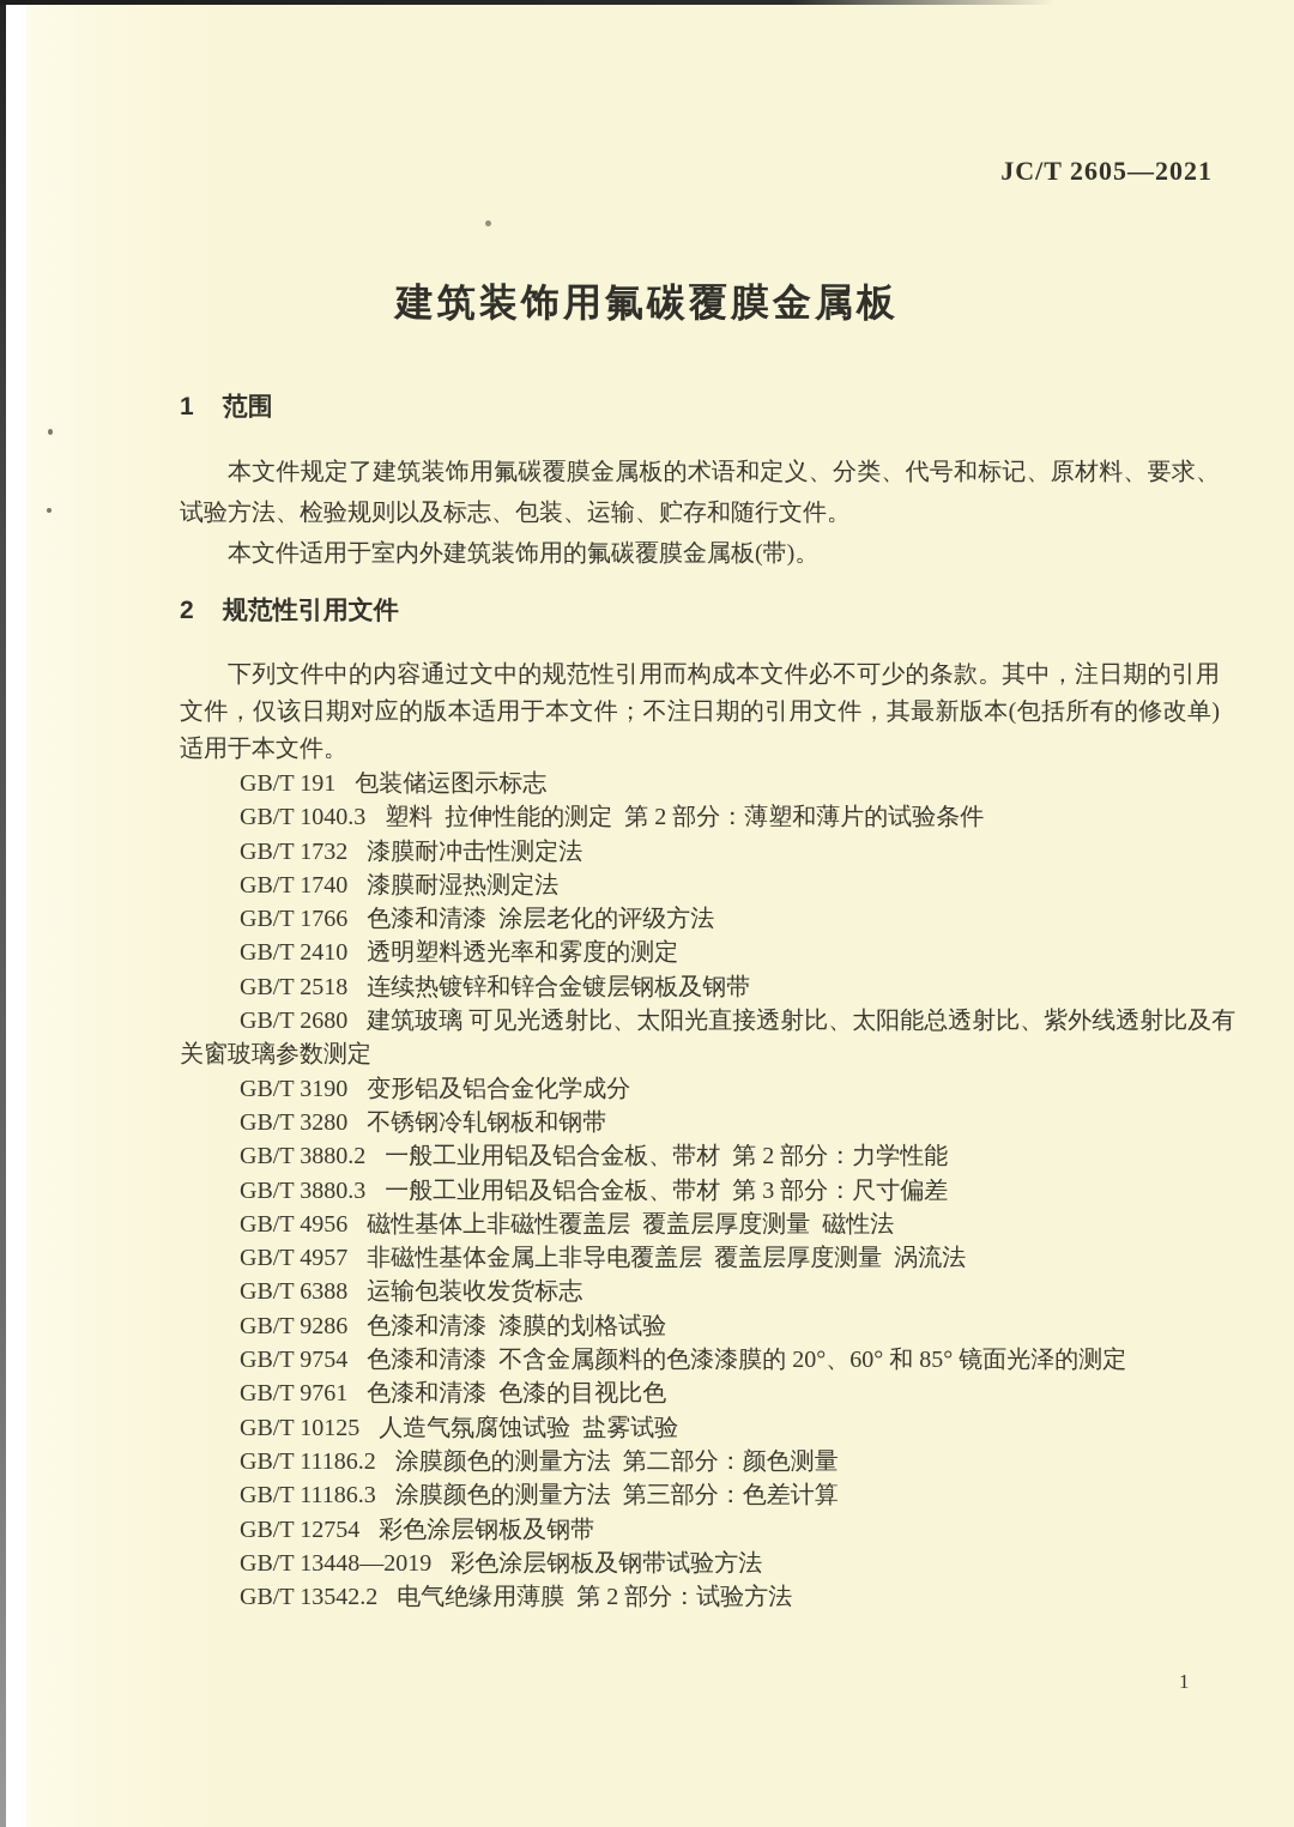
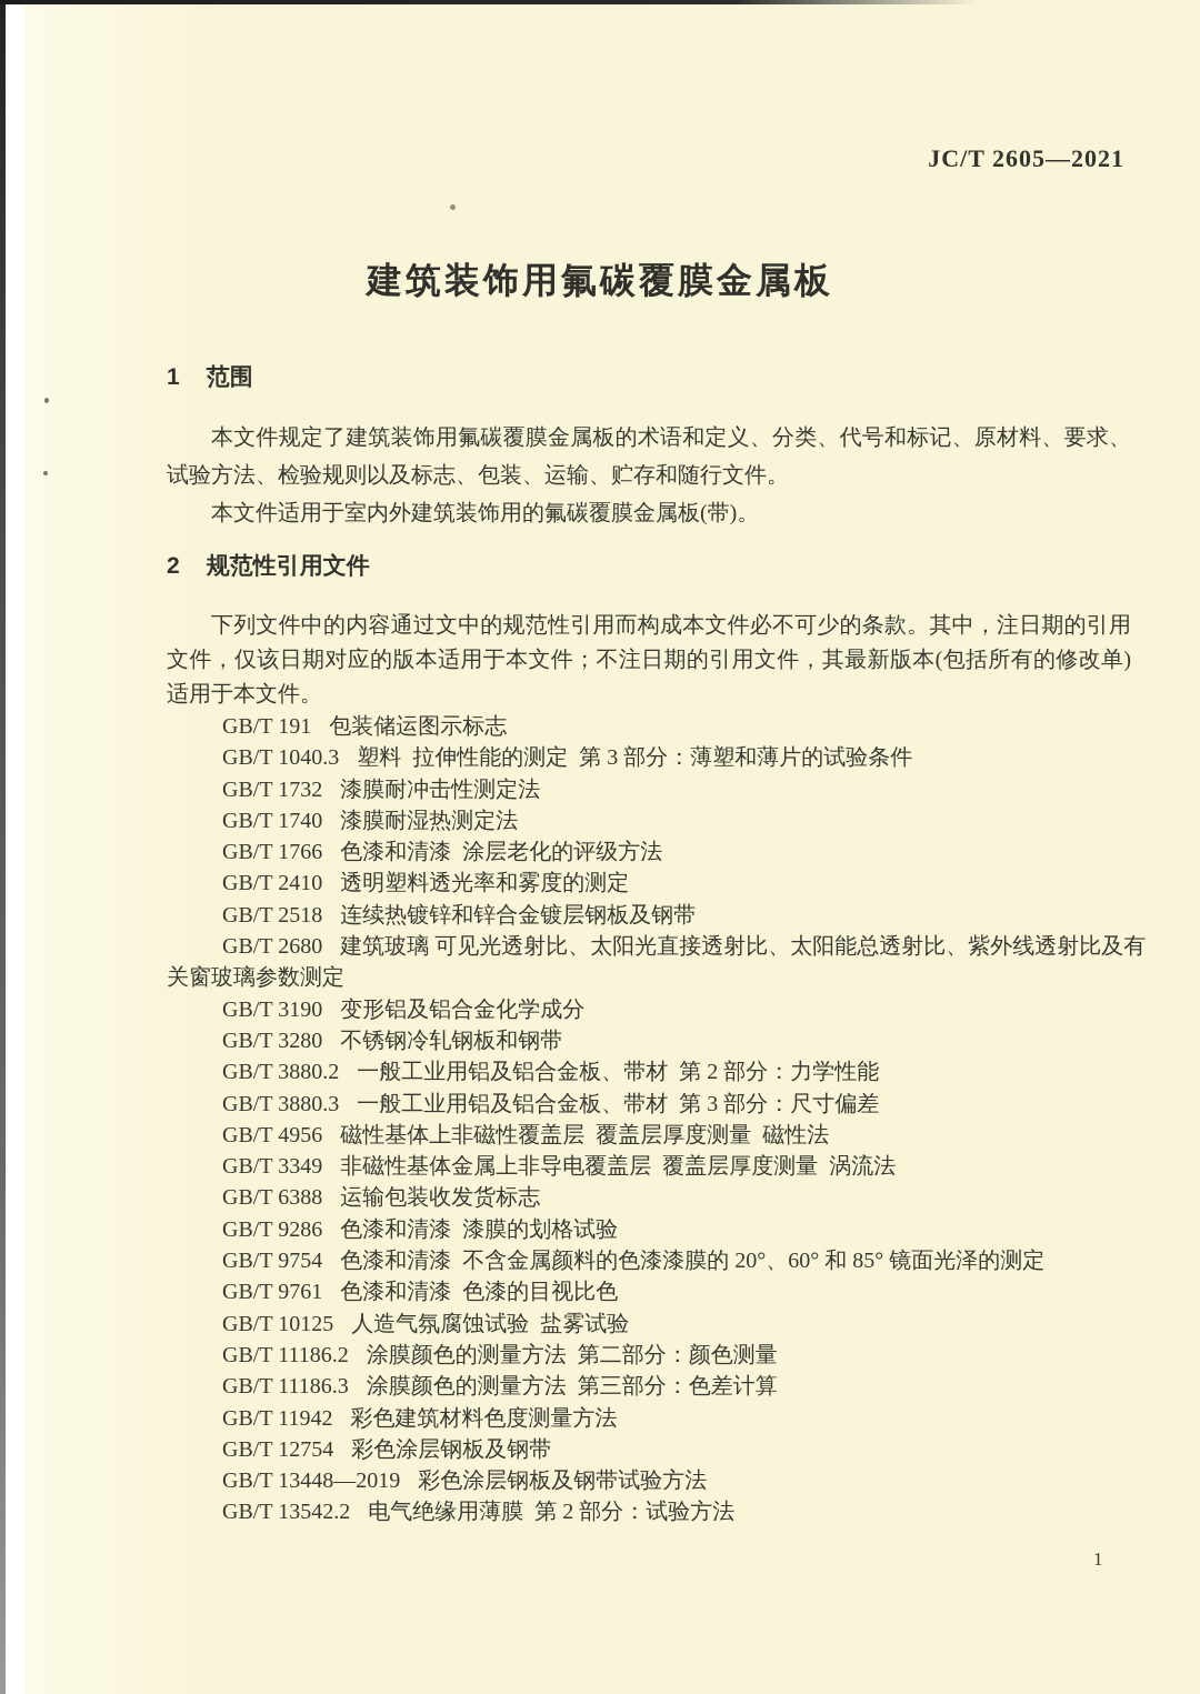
  JC/T 2605—2021
  建筑装饰用氟碳覆膜金属板
  1 范围
  本文件规定了建筑装饰用氟碳覆膜金属板的术语和定义、分类、代号和标记、原材料、要求、试验方法、检验规则以及标志、包装、运输、贮存和随行文件。
  本文件适用于室内外建筑装饰用的氟碳覆膜金属板(带)。
  2 规范性引用文件
  下列文件中的内容通过文中的规范性引用而构成本文件必不可少的条款。其中，注日期的引用文件，仅该日期对应的版本适用于本文件；不注日期的引用文件，其最新版本(包括所有的修改单)适用于本文件。
  GB/T 191 包装储运图示标志
- GB/T 1040.3 塑料 拉伸性能的测定 第 2 部分：薄塑和薄片的试验条件
+ GB/T 1040.3 塑料 拉伸性能的测定 第 3 部分：薄塑和薄片的试验条件
  GB/T 1732 漆膜耐冲击性测定法
  GB/T 1740 漆膜耐湿热测定法
  GB/T 1766 色漆和清漆 涂层老化的评级方法
  GB/T 2410 透明塑料透光率和雾度的测定
  GB/T 2518 连续热镀锌和锌合金镀层钢板及钢带
  GB/T 2680 建筑玻璃 可见光透射比、太阳光直接透射比、太阳能总透射比、紫外线透射比及有关窗玻璃参数测定
  GB/T 3190 变形铝及铝合金化学成分
  GB/T 3280 不锈钢冷轧钢板和钢带
  GB/T 3880.2 一般工业用铝及铝合金板、带材 第 2 部分：力学性能
  GB/T 3880.3 一般工业用铝及铝合金板、带材 第 3 部分：尺寸偏差
  GB/T 4956 磁性基体上非磁性覆盖层 覆盖层厚度测量 磁性法
- GB/T 4957 非磁性基体金属上非导电覆盖层 覆盖层厚度测量 涡流法
+ GB/T 3349 非磁性基体金属上非导电覆盖层 覆盖层厚度测量 涡流法
  GB/T 6388 运输包装收发货标志
  GB/T 9286 色漆和清漆 漆膜的划格试验
  GB/T 9754 色漆和清漆 不含金属颜料的色漆漆膜的 20°、60° 和 85° 镜面光泽的测定
  GB/T 9761 色漆和清漆 色漆的目视比色
  GB/T 10125 人造气氛腐蚀试验 盐雾试验
  GB/T 11186.2 涂膜颜色的测量方法 第二部分：颜色测量
  GB/T 11186.3 涂膜颜色的测量方法 第三部分：色差计算
+ GB/T 11942 彩色建筑材料色度测量方法
  GB/T 12754 彩色涂层钢板及钢带
  GB/T 13448—2019 彩色涂层钢板及钢带试验方法
  GB/T 13542.2 电气绝缘用薄膜 第 2 部分：试验方法
  1
